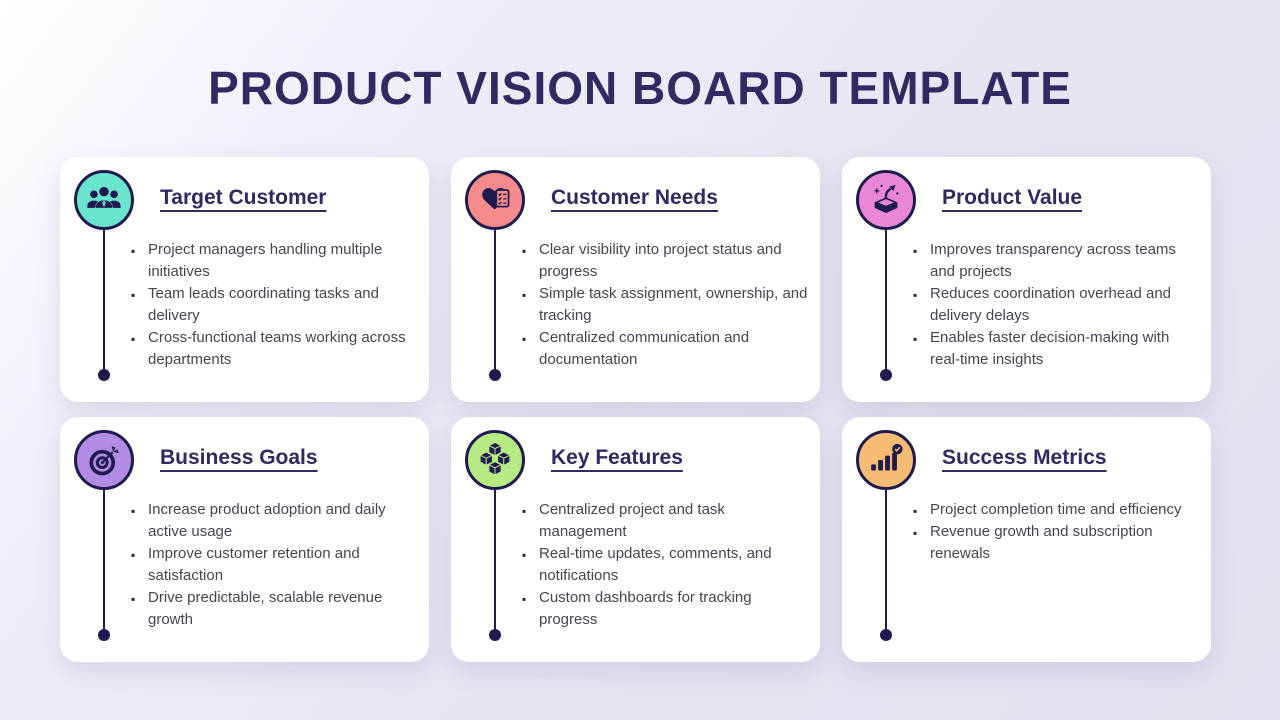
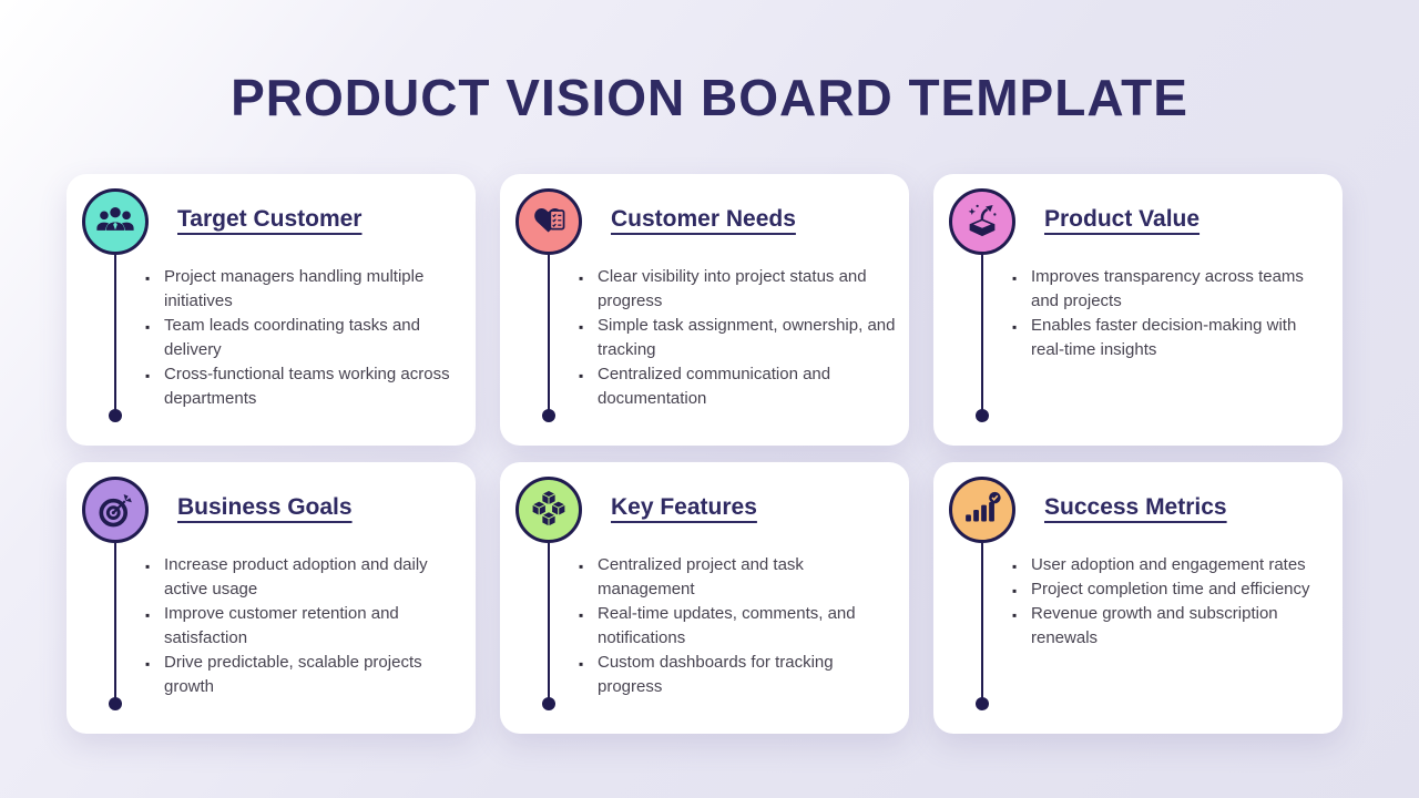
  PRODUCT VISION BOARD TEMPLATE
  Target Customer
  Project managers handling multiple initiatives
  Team leads coordinating tasks and delivery
  Cross-functional teams working across departments
  Customer Needs
  Clear visibility into project status and progress
  Simple task assignment, ownership, and tracking
  Centralized communication and documentation
  Product Value
  Improves transparency across teams and projects
- Reduces coordination overhead and delivery delays
  Enables faster decision-making with real-time insights
  Business Goals
  Increase product adoption and daily active usage
  Improve customer retention and satisfaction
- Drive predictable, scalable revenue growth
+ Drive predictable, scalable projects growth
  Key Features
  Centralized project and task management
  Real-time updates, comments, and notifications
  Custom dashboards for tracking progress
  Success Metrics
+ User adoption and engagement rates
  Project completion time and efficiency
  Revenue growth and subscription renewals
